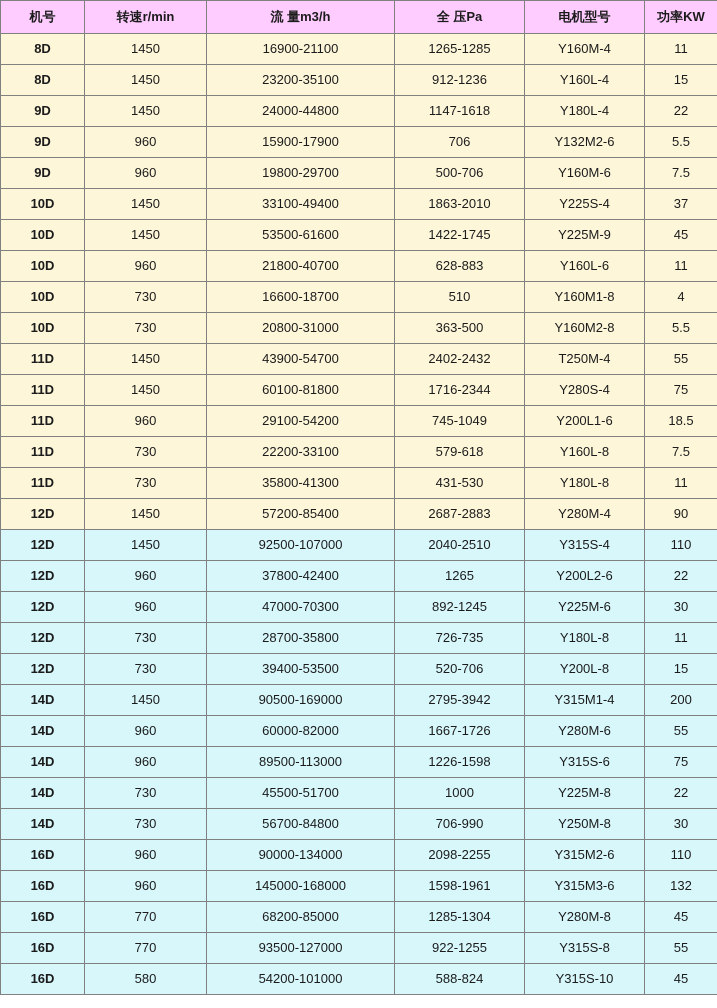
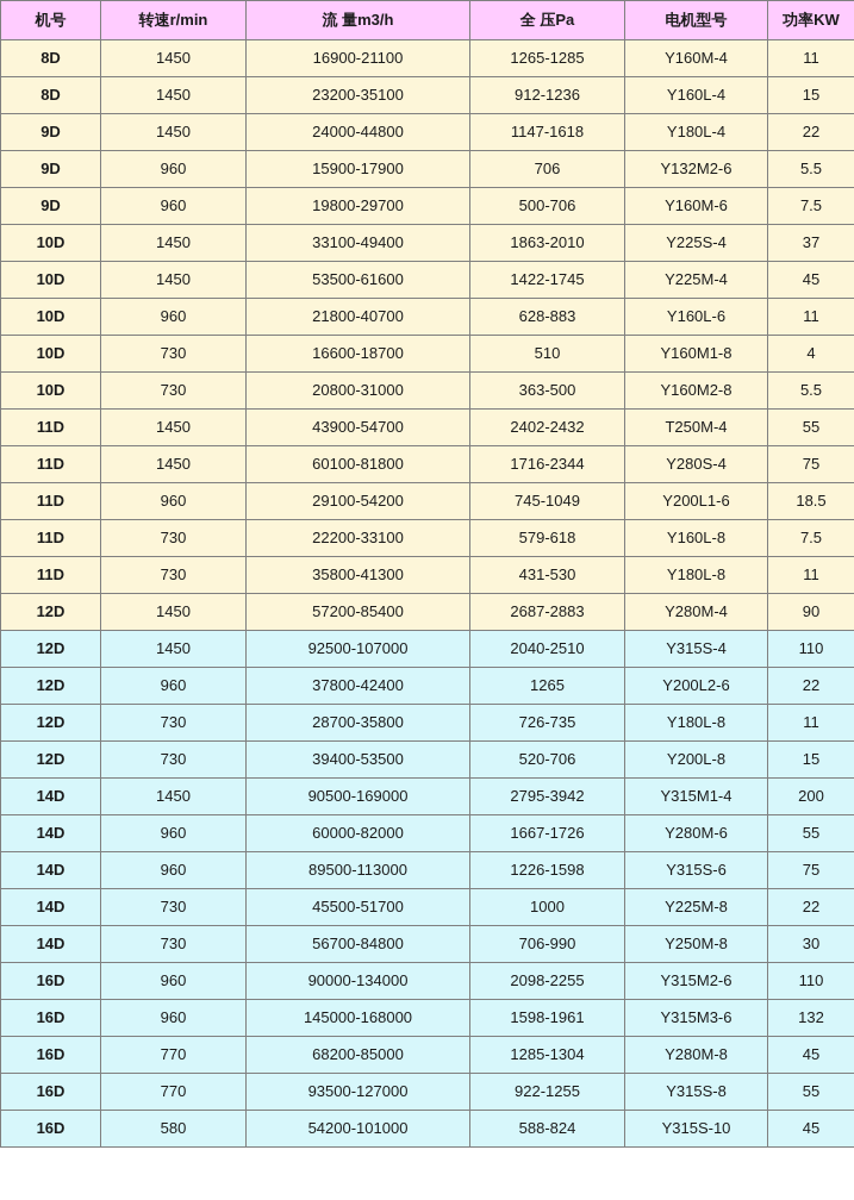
  机号	转速r/min	流 量m3/h	全 压Pa	电机型号	功率KW
  8D	1450	16900-21100	1265-1285	Y160M-4	11
  8D	1450	23200-35100	912-1236	Y160L-4	15
  9D	1450	24000-44800	1147-1618	Y180L-4	22
  9D	960	15900-17900	706	Y132M2-6	5.5
  9D	960	19800-29700	500-706	Y160M-6	7.5
  10D	1450	33100-49400	1863-2010	Y225S-4	37
- 10D	1450	53500-61600	1422-1745	Y225M-9	45
+ 10D	1450	53500-61600	1422-1745	Y225M-4	45
  10D	960	21800-40700	628-883	Y160L-6	11
  10D	730	16600-18700	510	Y160M1-8	4
  10D	730	20800-31000	363-500	Y160M2-8	5.5
  11D	1450	43900-54700	2402-2432	T250M-4	55
  11D	1450	60100-81800	1716-2344	Y280S-4	75
  11D	960	29100-54200	745-1049	Y200L1-6	18.5
  11D	730	22200-33100	579-618	Y160L-8	7.5
  11D	730	35800-41300	431-530	Y180L-8	11
  12D	1450	57200-85400	2687-2883	Y280M-4	90
  12D	1450	92500-107000	2040-2510	Y315S-4	110
  12D	960	37800-42400	1265	Y200L2-6	22
- 12D	960	47000-70300	892-1245	Y225M-6	30
  12D	730	28700-35800	726-735	Y180L-8	11
  12D	730	39400-53500	520-706	Y200L-8	15
  14D	1450	90500-169000	2795-3942	Y315M1-4	200
  14D	960	60000-82000	1667-1726	Y280M-6	55
  14D	960	89500-113000	1226-1598	Y315S-6	75
  14D	730	45500-51700	1000	Y225M-8	22
  14D	730	56700-84800	706-990	Y250M-8	30
  16D	960	90000-134000	2098-2255	Y315M2-6	110
  16D	960	145000-168000	1598-1961	Y315M3-6	132
  16D	770	68200-85000	1285-1304	Y280M-8	45
  16D	770	93500-127000	922-1255	Y315S-8	55
  16D	580	54200-101000	588-824	Y315S-10	45
